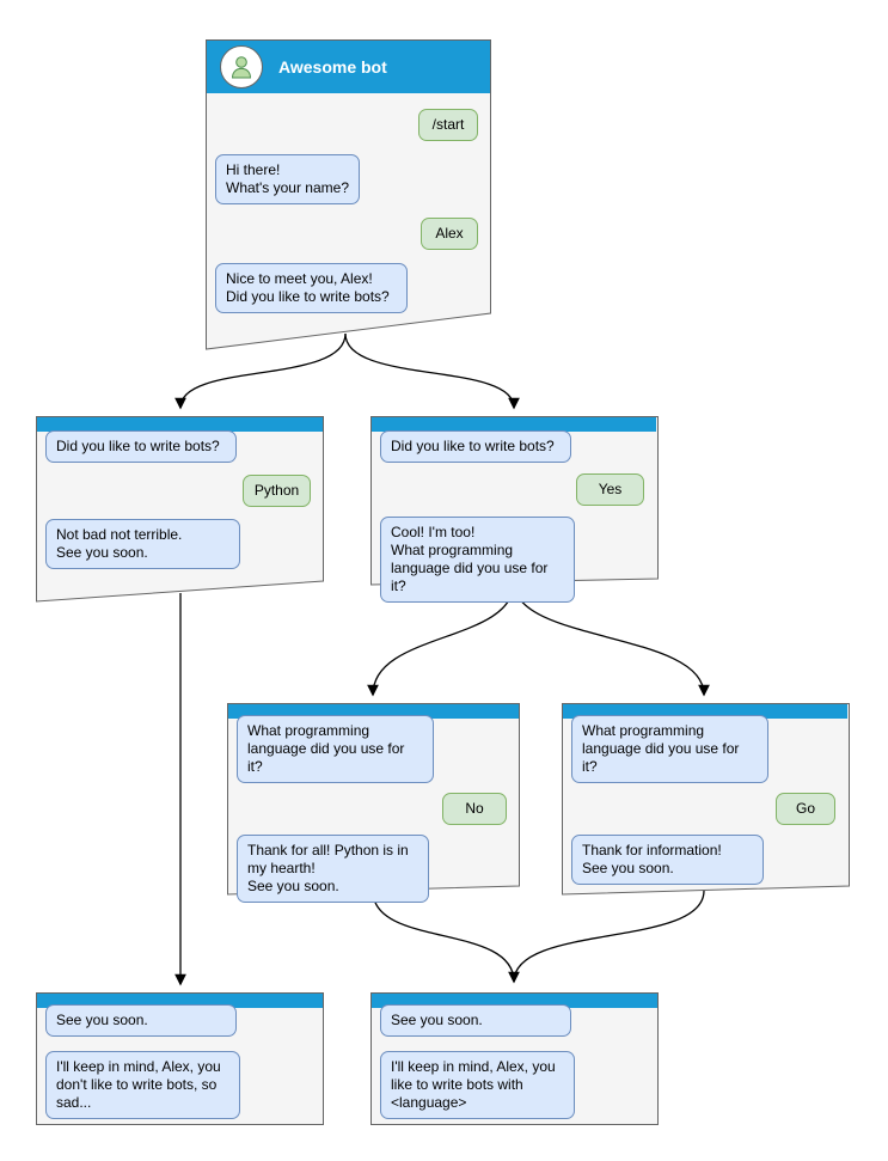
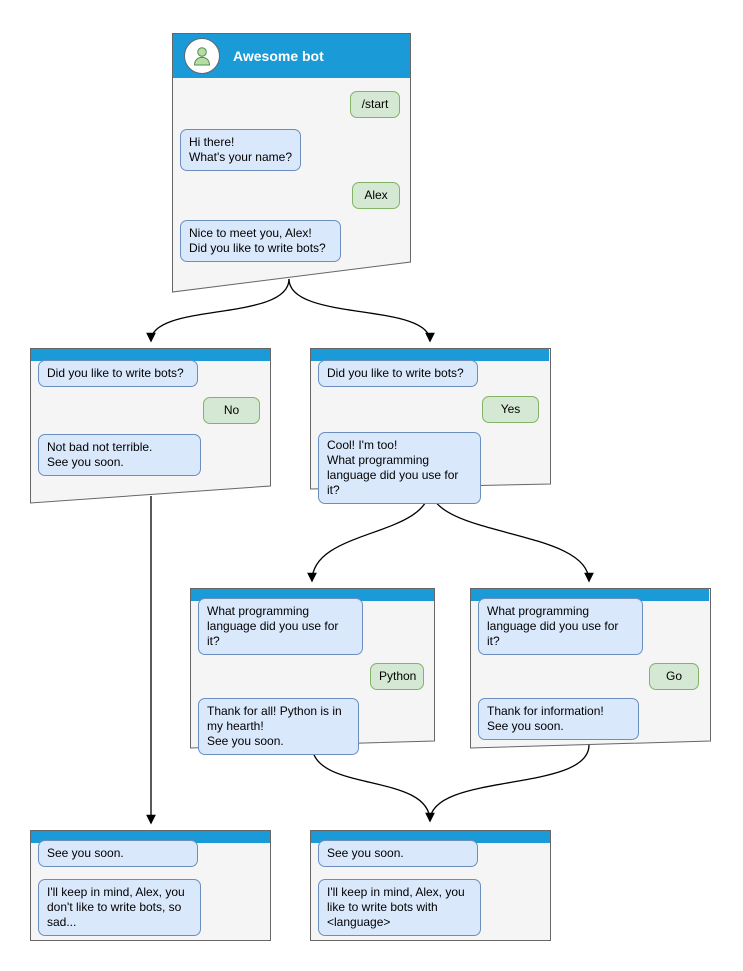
  Awesome bot
  /start
  Hi there!
  What's your name?
  Alex
  Nice to meet you, Alex!
  Did you like to write bots?
  Did you like to write bots?
- Python
+ No
  Not bad not terrible.
  See you soon.
  Did you like to write bots?
  Yes
  Cool! I'm too!
  What programming
  language did you use for it?
  What programming
  language did you use for it?
- No
+ Python
  Thank for all! Python is in
  my hearth!
  See you soon.
  What programming
  language did you use for it?
  Go
  Thank for information!
  See you soon.
  See you soon.
  I'll keep in mind, Alex, you
  don't like to write bots, so
  sad...
  See you soon.
  I'll keep in mind, Alex, you
  like to write bots with
  <language>
